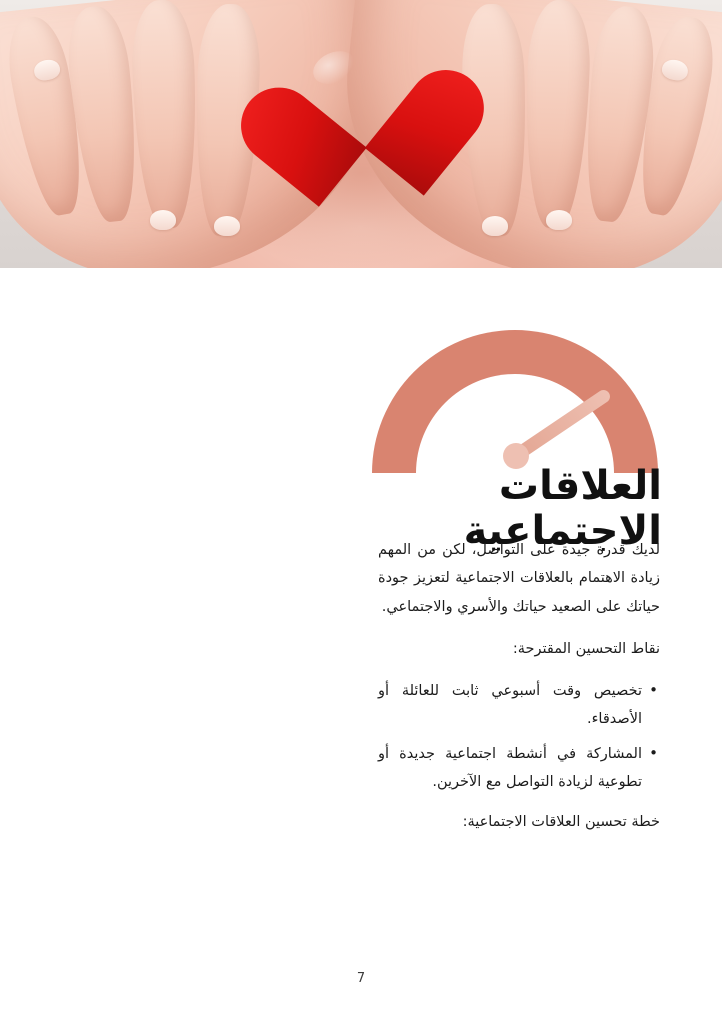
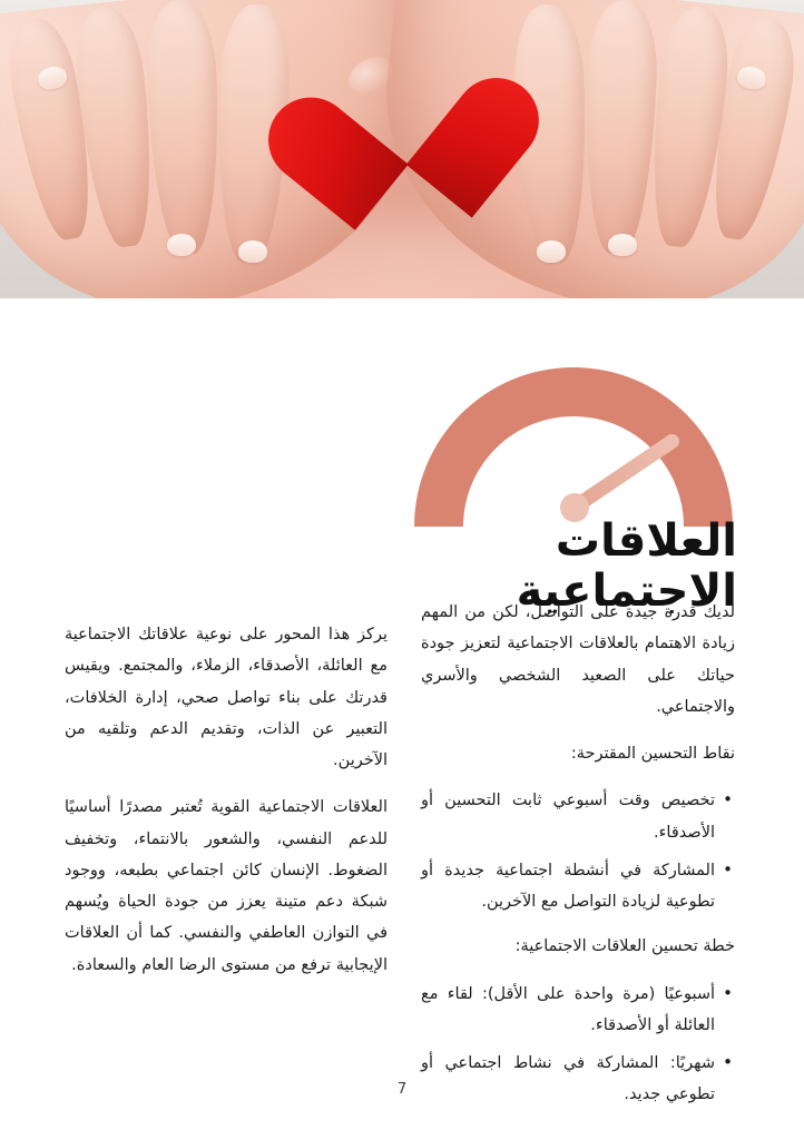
  العلاقات
  الاجتماعية
+ يركز هذا المحور على نوعية علاقاتك الاجتماعية مع العائلة، الأصدقاء، الزملاء، والمجتمع. ويقيس قدرتك على بناء تواصل صحي، إدارة الخلافات، التعبير عن الذات، وتقديم الدعم وتلقيه من الآخرين.
+ العلاقات الاجتماعية القوية تُعتبر مصدرًا أساسيًا للدعم النفسي، والشعور بالانتماء، وتخفيف الضغوط. الإنسان كائن اجتماعي بطبعه، ووجود شبكة دعم متينة يعزز من جودة الحياة ويُسهم في التوازن العاطفي والنفسي. كما أن العلاقات الإيجابية ترفع من مستوى الرضا العام والسعادة.
- لديك قدرة جيدة على التواصل، لكن من المهم زيادة الاهتمام بالعلاقات الاجتماعية لتعزيز جودة حياتك على الصعيد حياتك والأسري والاجتماعي.
+ لديك قدرة جيدة على التواصل، لكن من المهم زيادة الاهتمام بالعلاقات الاجتماعية لتعزيز جودة حياتك على الصعيد الشخصي والأسري والاجتماعي.
  نقاط التحسين المقترحة:
- تخصيص وقت أسبوعي ثابت للعائلة أو الأصدقاء.
+ تخصيص وقت أسبوعي ثابت التحسين أو الأصدقاء.
  المشاركة في أنشطة اجتماعية جديدة أو تطوعية لزيادة التواصل مع الآخرين.
  خطة تحسين العلاقات الاجتماعية:
+ أسبوعيًا (مرة واحدة على الأقل): لقاء مع العائلة أو الأصدقاء.
+ شهريًا: المشاركة في نشاط اجتماعي أو تطوعي جديد.
  7
